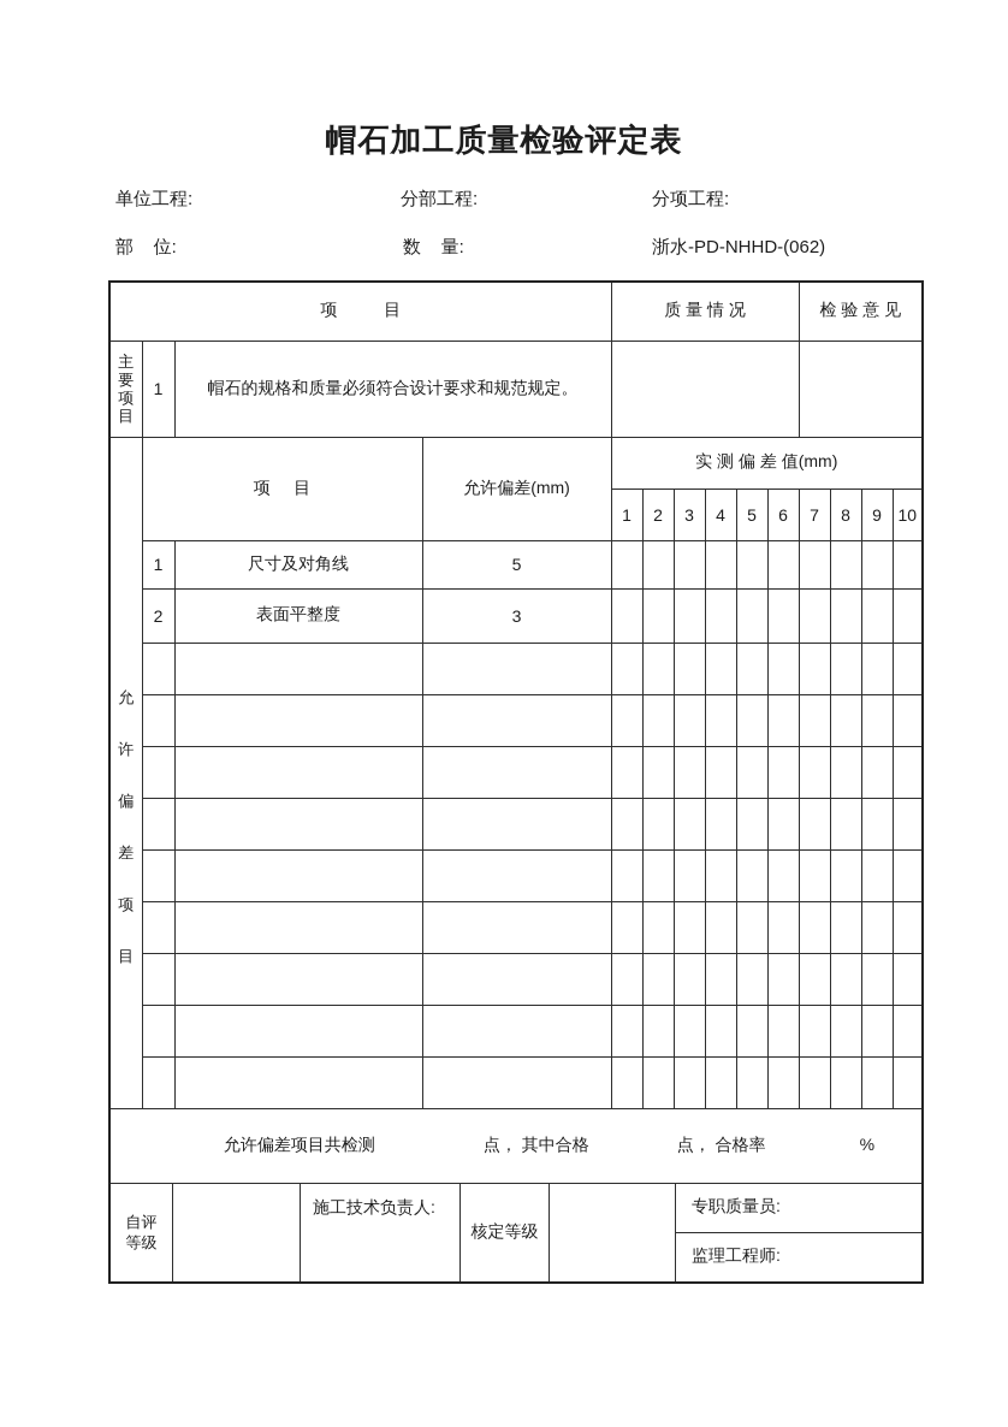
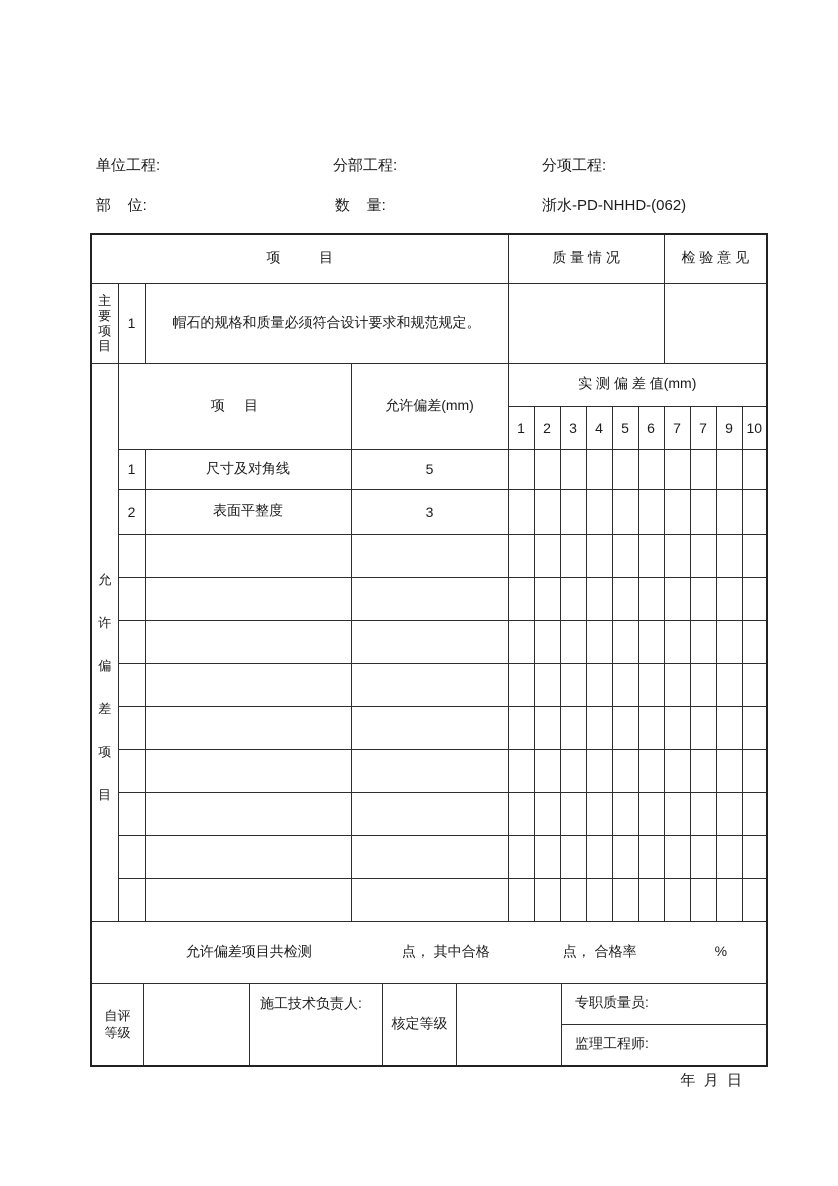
- 帽石加工质量检验评定表
  单位工程:
  分部工程:
  分项工程:
  部 位:
  数 量:
  浙水-PD-NHHD-(062)
  项 目	质 量 情 况	检 验 意 见
  主要项目	1	帽石的规格和质量必须符合设计要求和规范规定。
  允许偏差项目	项 目	允许偏差(mm)	实 测 偏 差 值(mm)
- 1	2	3	4	5	6	7	8	9	10
+ 1	2	3	4	5	6	7	7	9	10
  1	尺寸及对角线	5
  2	表面平整度	3
  允许偏差项目共检测 点， 其中合格 点， 合格率 %
  自评等级 施工技术负责人: 核定等级 专职质量员: 监理工程师:
+ 年 月 日
